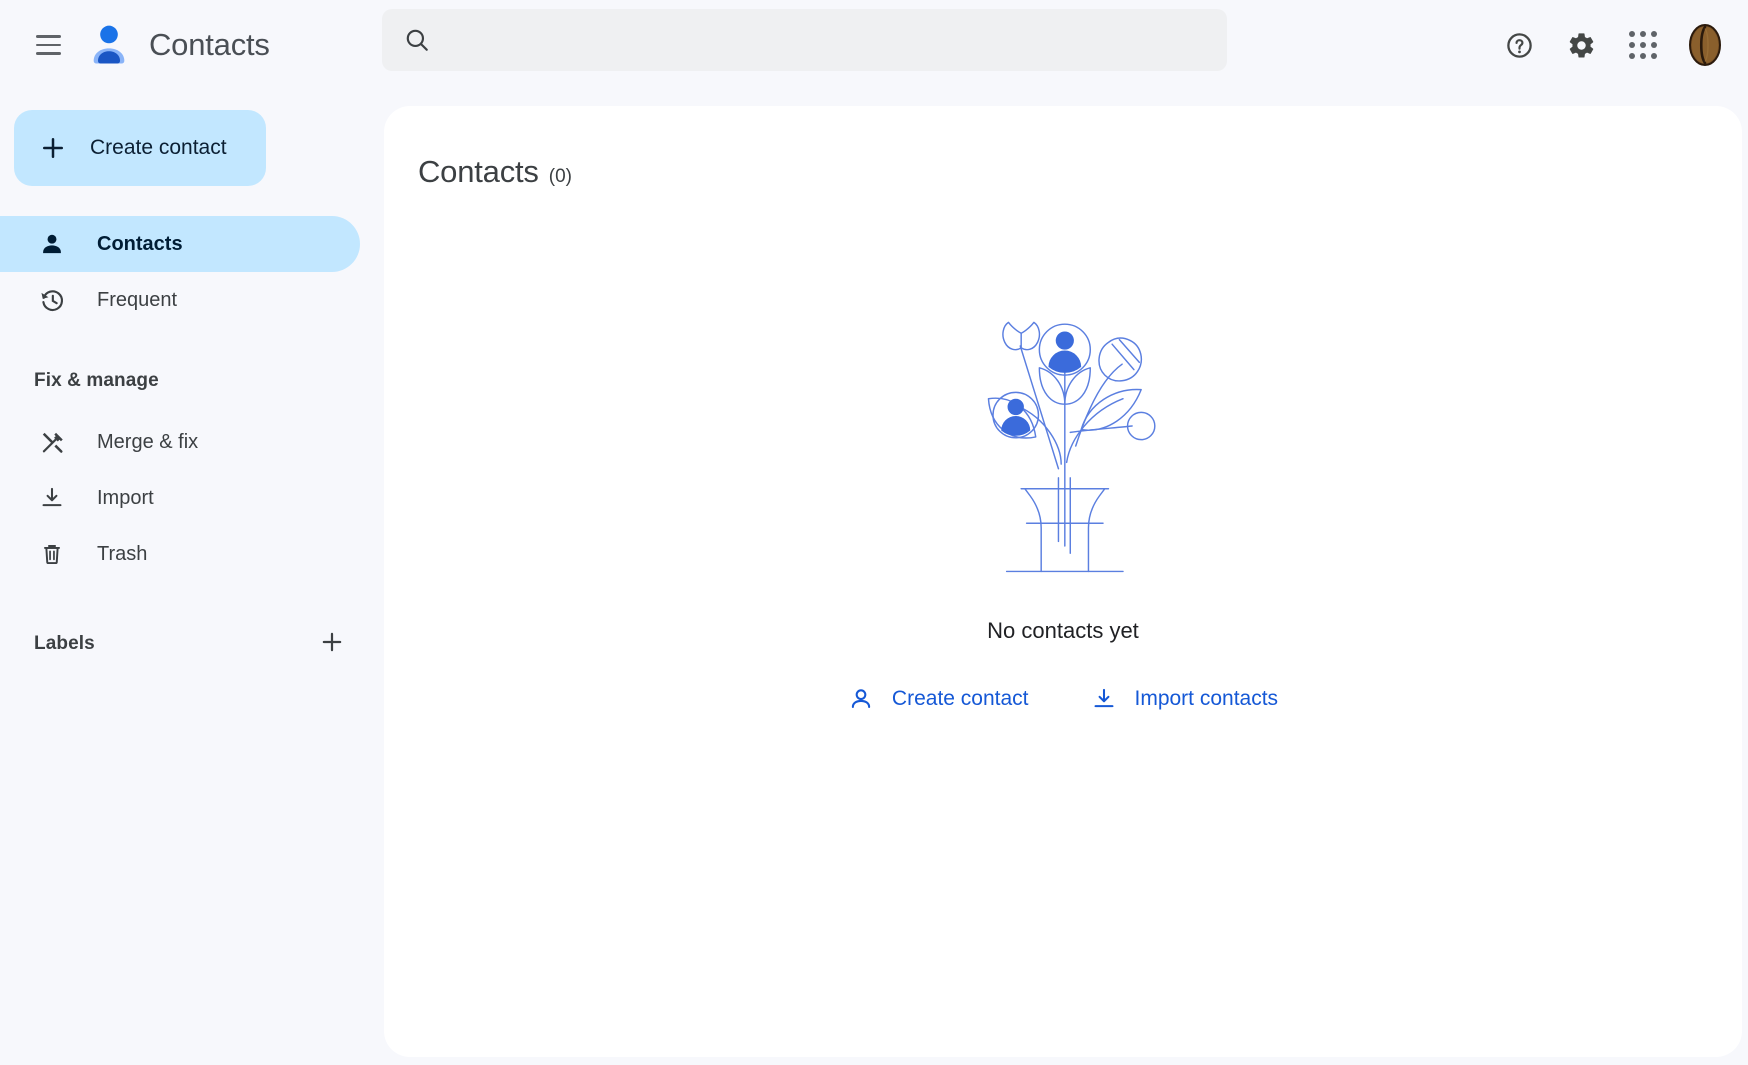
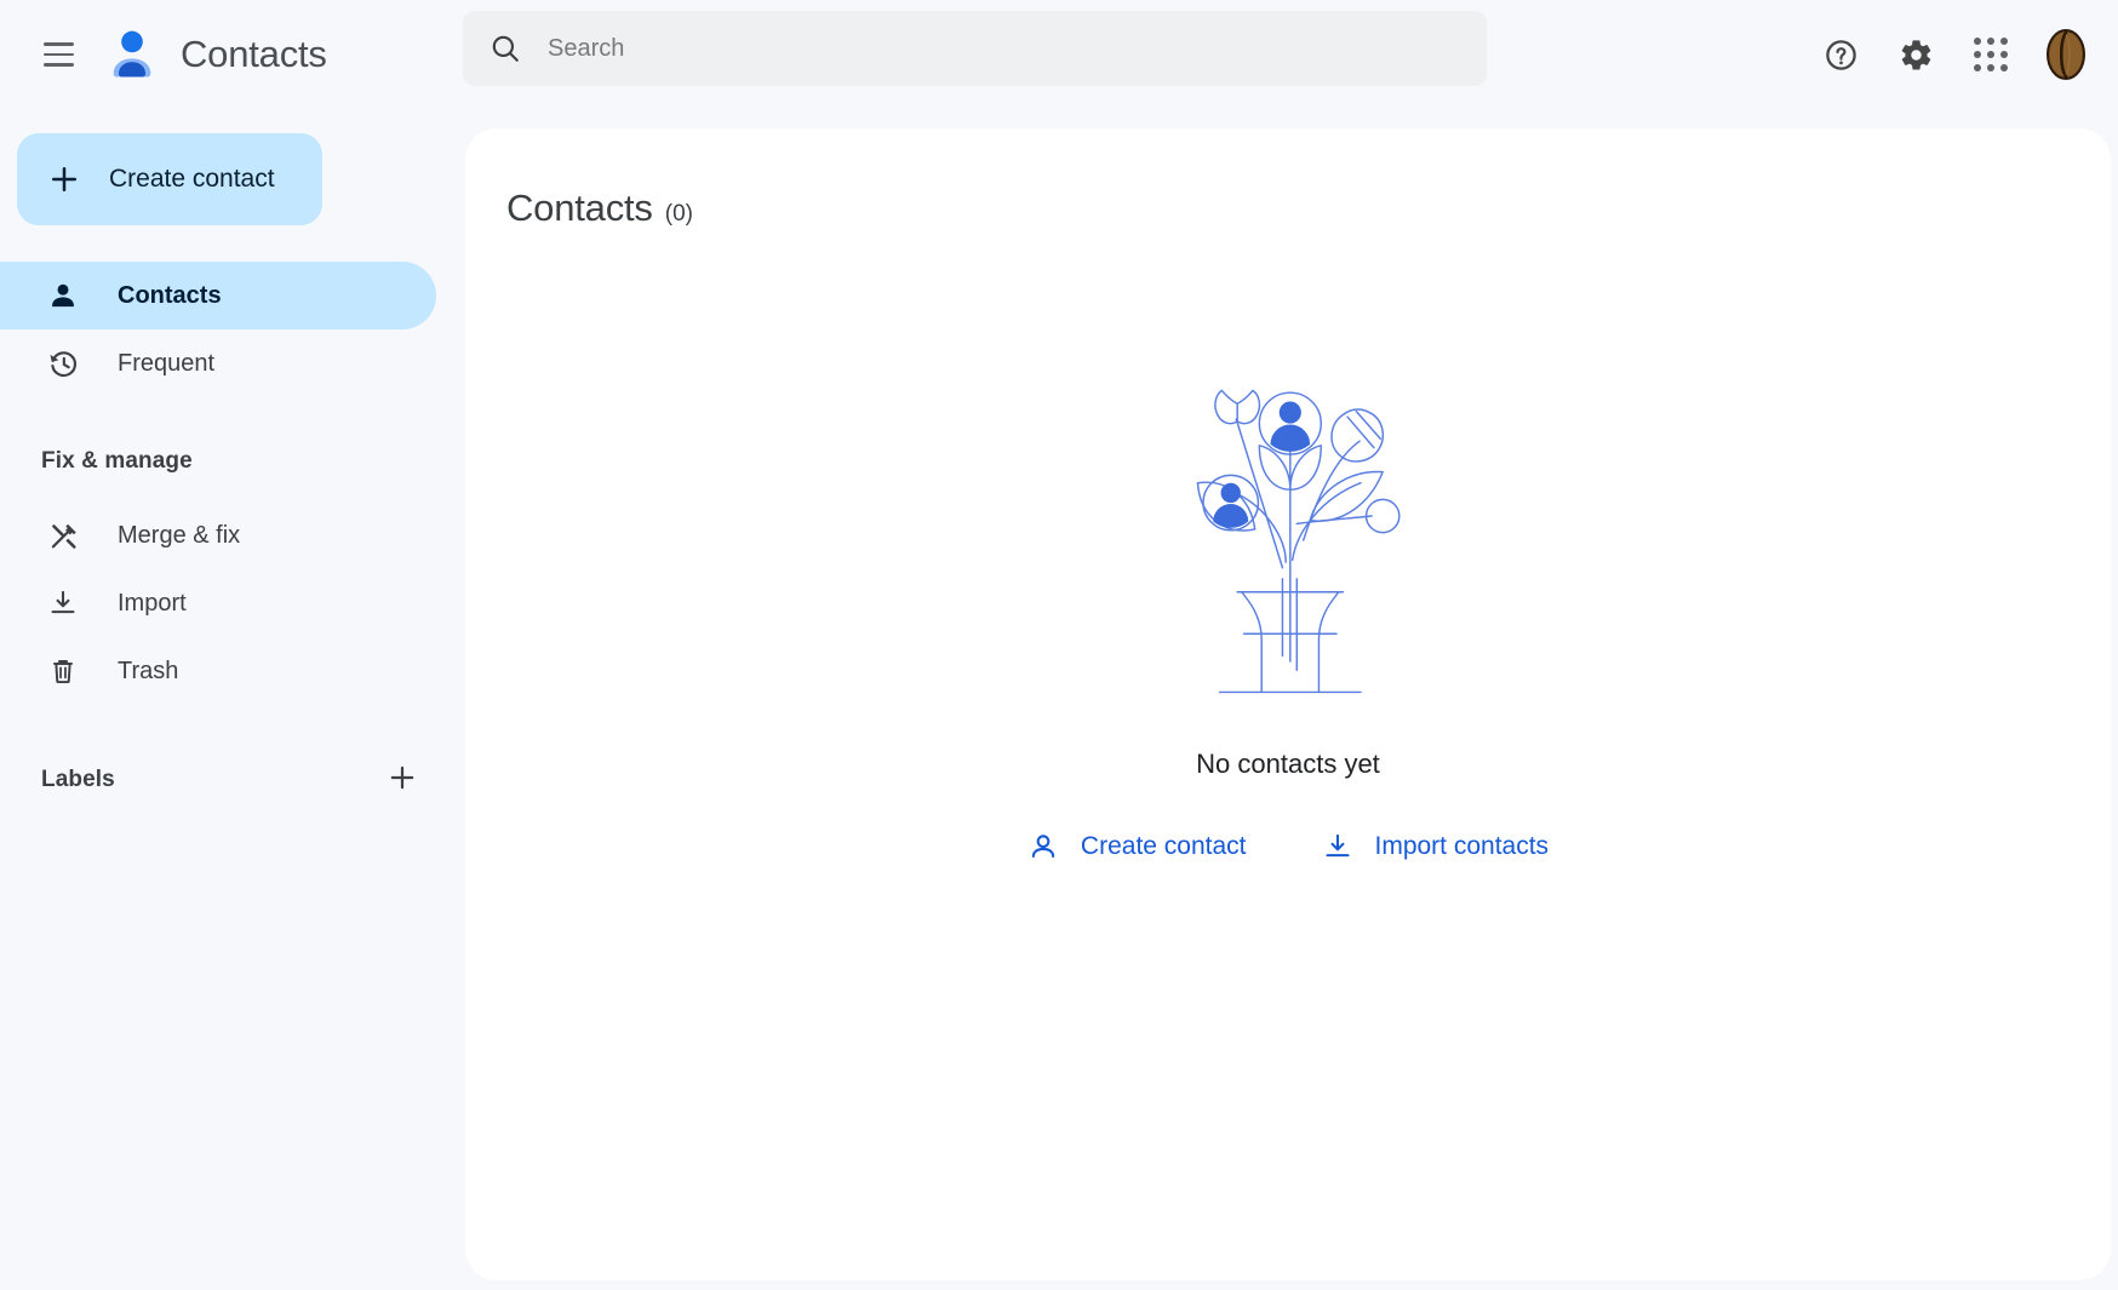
  Contacts
+ Search
  Create contact
  Contacts
  Frequent
  Fix & manage
  Merge & fix
  Import
  Trash
  Labels
  Contacts
  (0)
  No contacts yet
  Create contact
  Import contacts
